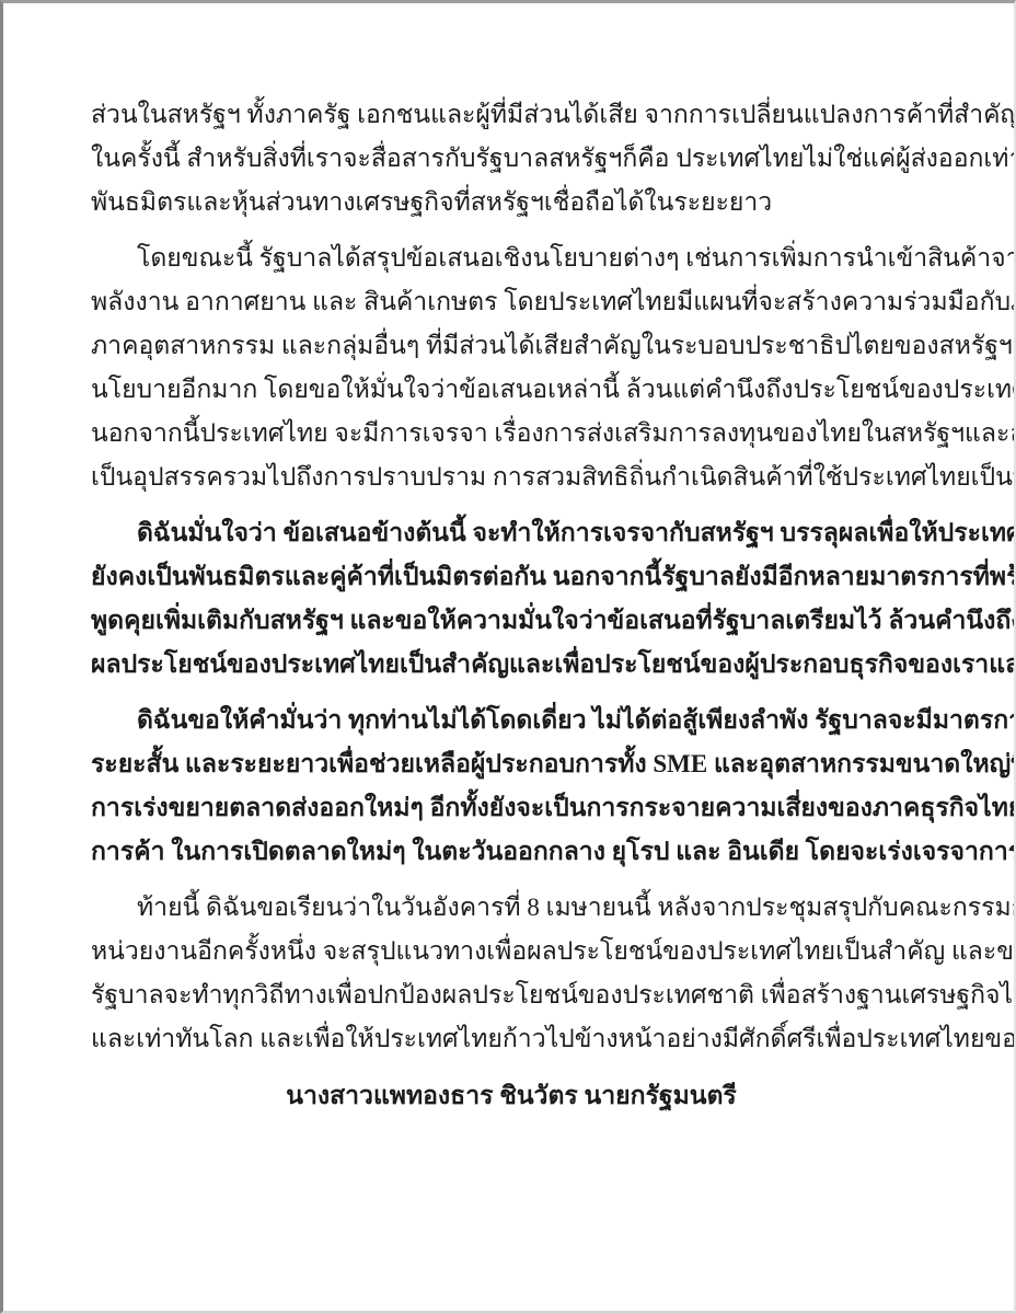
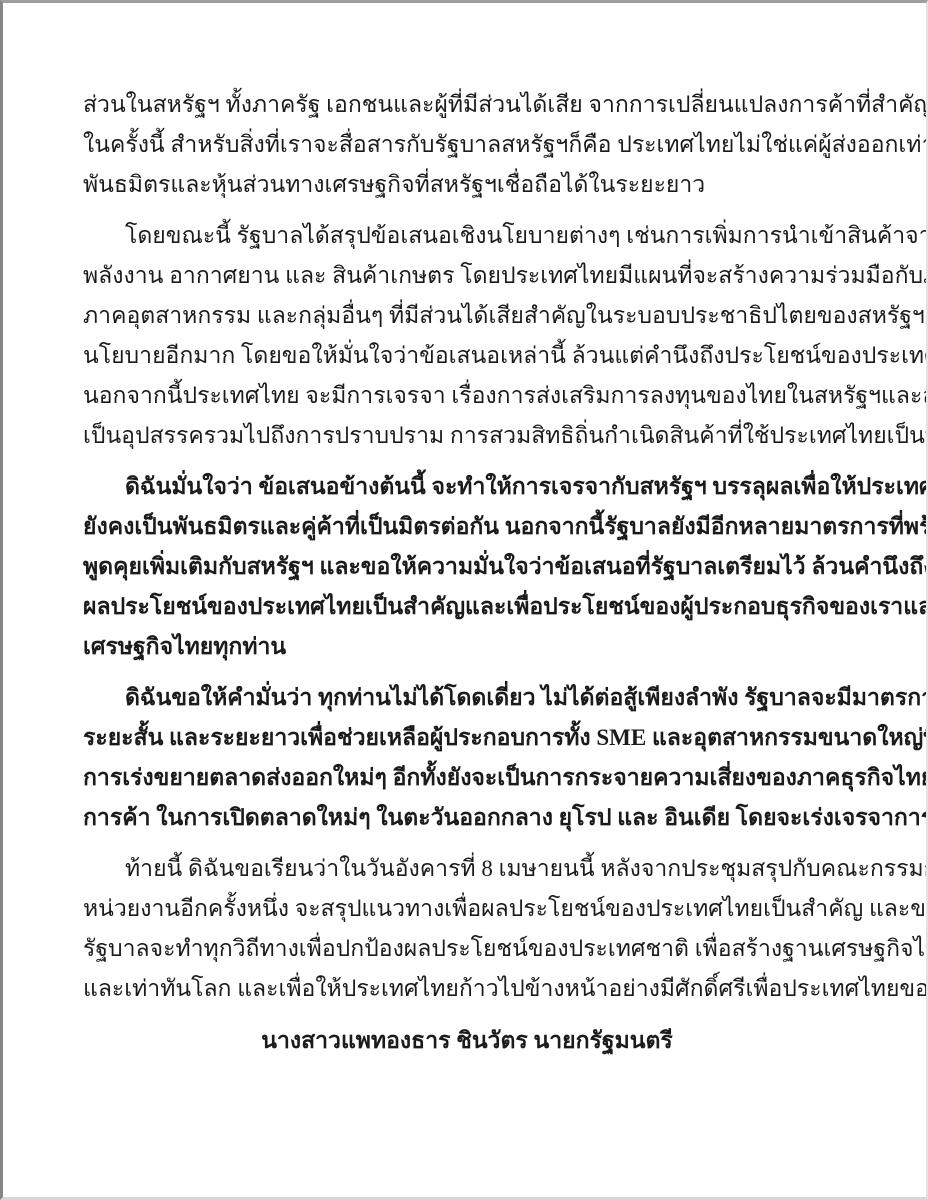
  ส่วนในสหรัฐฯ ทั้งภาครัฐ เอกชนและผู้ที่มีส่วนได้เสีย จากการเปลี่ยนแปลงการค้าที่สำคัญ
  ในครั้งนี้ สำหรับสิ่งที่เราจะสื่อสารกับรัฐบาลสหรัฐฯก็คือ ประเทศไทยไม่ใช่แค่ผู้ส่งออกเท่
  พันธมิตรและหุ้นส่วนทางเศรษฐกิจที่สหรัฐฯเชื่อถือได้ในระยะยาว
  โดยขณะนี้ รัฐบาลได้สรุปข้อเสนอเชิงนโยบายต่างๆ เช่นการเพิ่มการนำเข้าสินค้าจา
  พลังงาน อากาศยาน และ สินค้าเกษตร โดยประเทศไทยมีแผนที่จะสร้างความร่วมมือกับ
  ภาคอุตสาหกรรม และกลุ่มอื่นๆ ที่มีส่วนได้เสียสำคัญในระบอบประชาธิปไตยของสหรัฐฯ
  นโยบายอีกมาก โดยขอให้มั่นใจว่าข้อเสนอเหล่านี้ ล้วนแต่คำนึงถึงประโยชน์ของประเท
  นอกจากนี้ประเทศไทย จะมีการเจรจา เรื่องการส่งเสริมการลงทุนของไทยในสหรัฐฯและ
  เป็นอุปสรรครวมไปถึงการปราบปราม การสวมสิทธิถิ่นกำเนิดสินค้าที่ใช้ประเทศไทยเป็น
  ดิฉันมั่นใจว่า ข้อเสนอข้างต้นนี้ จะทำให้การเจรจากับสหรัฐฯ บรรลุผลเพื่อให้ประเท
  ยังคงเป็นพันธมิตรและคู่ค้าที่เป็นมิตรต่อกัน นอกจากนี้รัฐบาลยังมีอีกหลายมาตรการที่พร้
  พูดคุยเพิ่มเติมกับสหรัฐฯ และขอให้ความมั่นใจว่าข้อเสนอที่รัฐบาลเตรียมไว้ ล้วนคำนึงถึ
  ผลประโยชน์ของประเทศไทยเป็นสำคัญและเพื่อประโยชน์ของผู้ประกอบธุรกิจของเราแล
+ เศรษฐกิจไทยทุกท่าน
  ดิฉันขอให้คำมั่นว่า ทุกท่านไม่ได้โดดเดี่ยว ไม่ได้ต่อสู้เพียงลำพัง รัฐบาลจะมีมาตรก
  ระยะสั้น และระยะยาวเพื่อช่วยเหลือผู้ประกอบการทั้ง SME และอุตสาหกรรมขนาดใหญ่
  การเร่งขยายตลาดส่งออกใหม่ๆ อีกทั้งยังจะเป็นการกระจายความเสี่ยงของภาคธุรกิจไท
  การค้า ในการเปิดตลาดใหม่ๆ ในตะวันออกกลาง ยุโรป และ อินเดีย โดยจะเร่งเจรจากา
  ท้ายนี้ ดิฉันขอเรียนว่าในวันอังคารที่ 8 เมษายนนี้ หลังจากประชุมสรุปกับคณะกรรม
  หน่วยงานอีกครั้งหนึ่ง จะสรุปแนวทางเพื่อผลประโยชน์ของประเทศไทยเป็นสำคัญ และข
  รัฐบาลจะทำทุกวิถีทางเพื่อปกป้องผลประโยชน์ของประเทศชาติ เพื่อสร้างฐานเศรษฐกิจไ
  และเท่าทันโลก และเพื่อให้ประเทศไทยก้าวไปข้างหน้าอย่างมีศักดิ์ศรีเพื่อประเทศไทยขอ
  นางสาวแพทองธาร ชินวัตร นายกรัฐมนตรี
